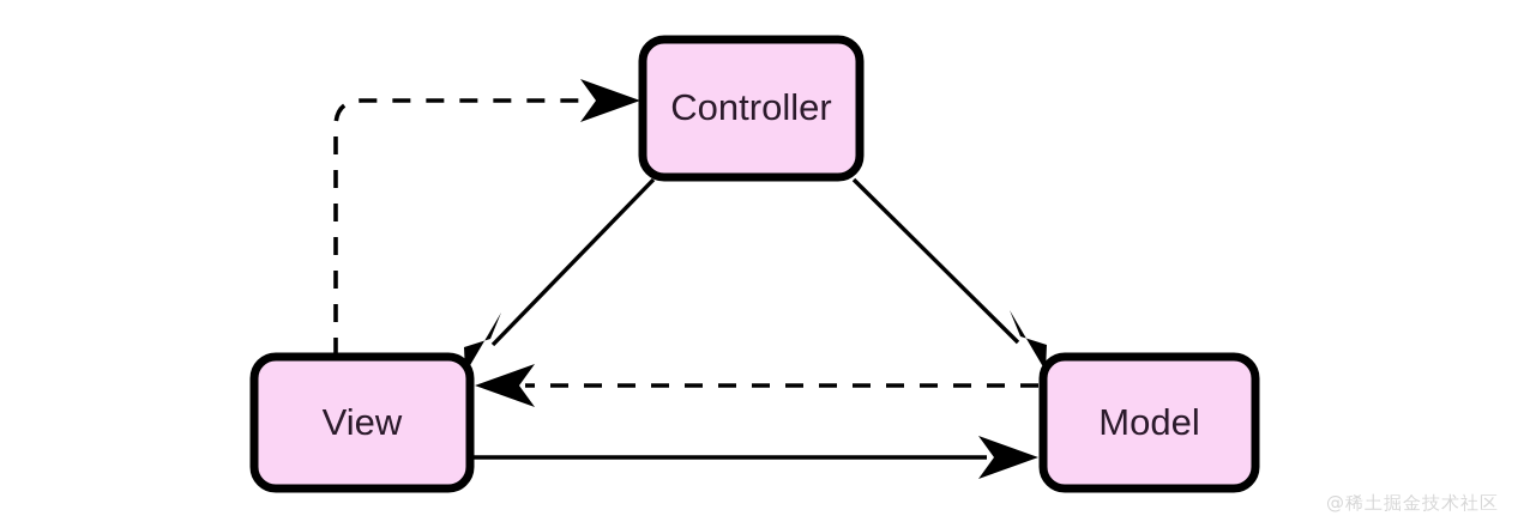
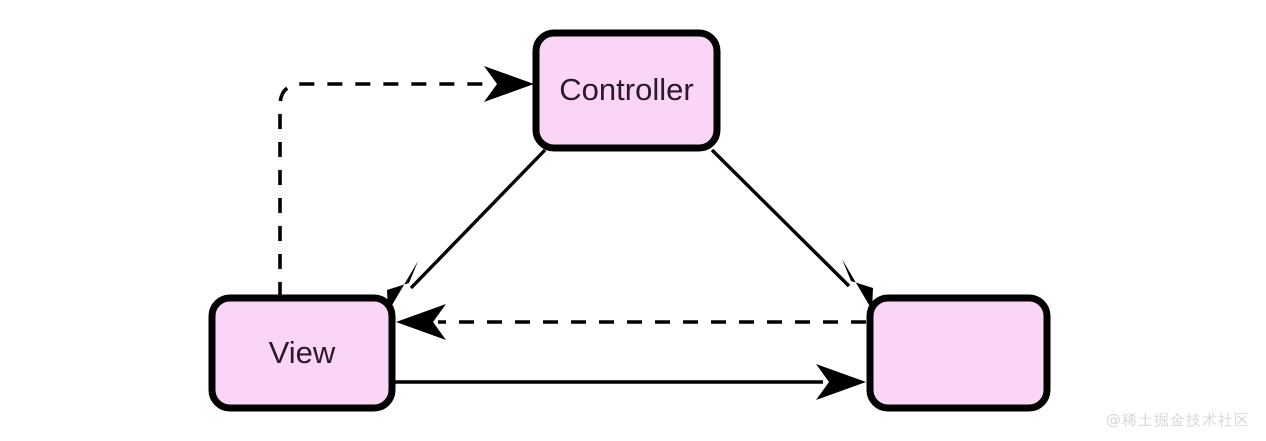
  Controller
  View
- Model
  @稀土掘金技术社区
